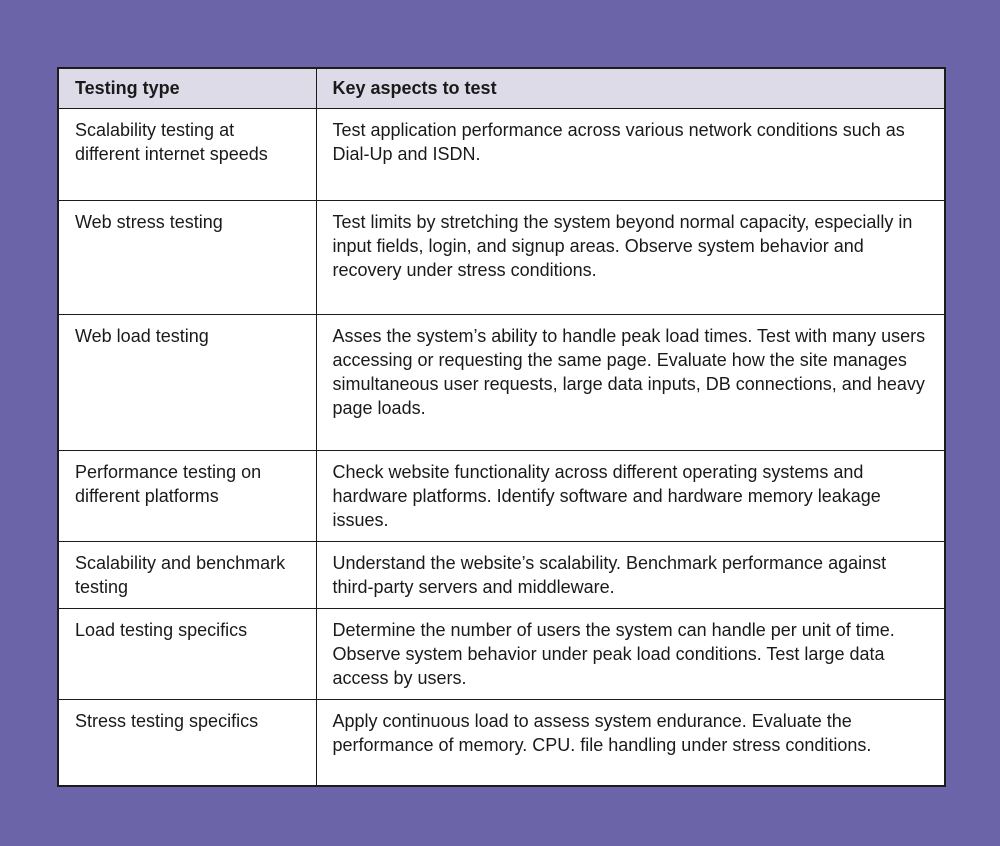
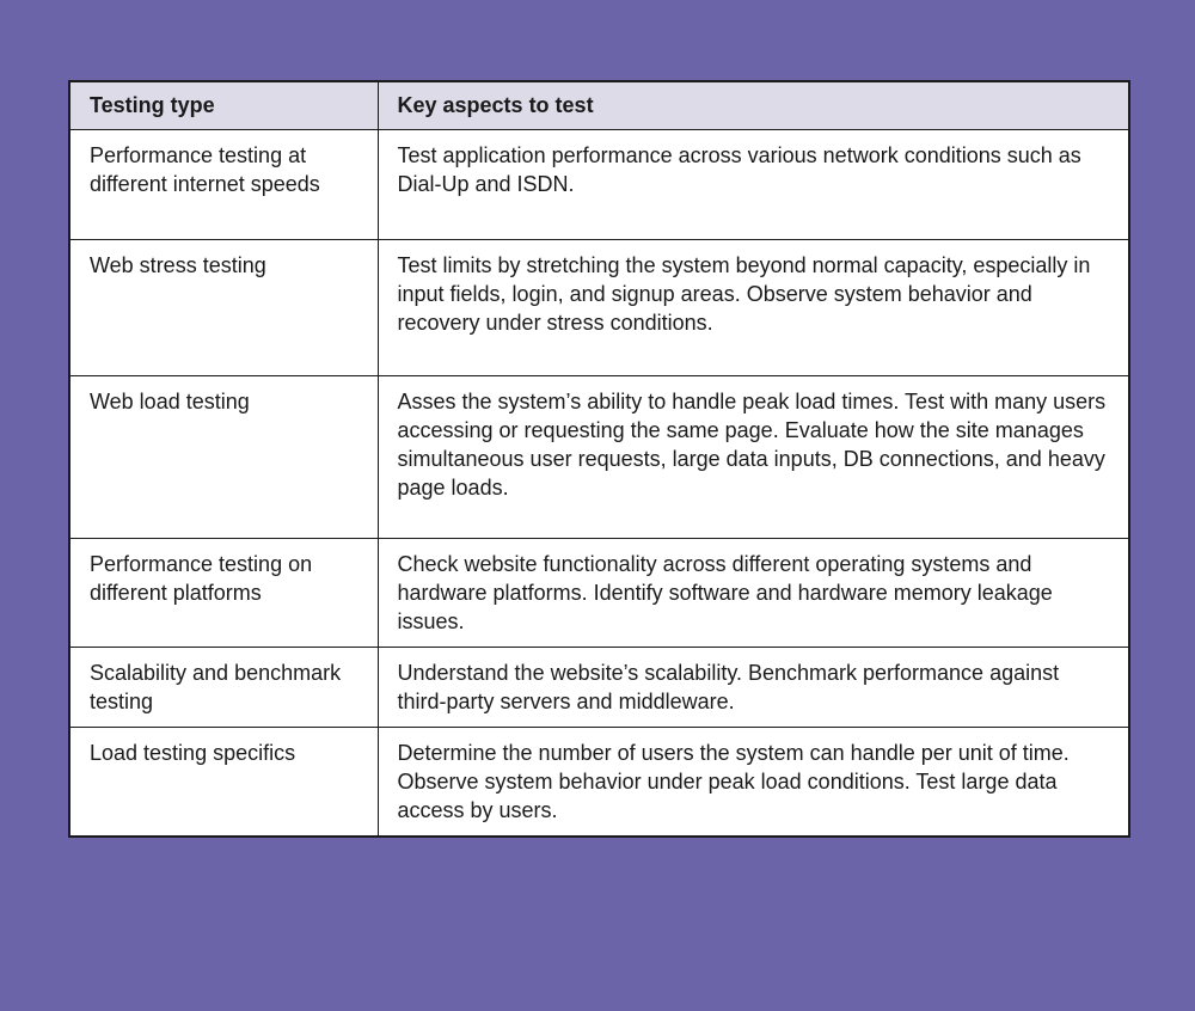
  Testing type	Key aspects to test
- Scalability testing at different internet speeds	Test application performance across various network conditions such as Dial-Up and ISDN.
+ Performance testing at different internet speeds	Test application performance across various network conditions such as Dial-Up and ISDN.
  Web stress testing	Test limits by stretching the system beyond normal capacity, especially in input fields, login, and signup areas. Observe system behavior and recovery under stress conditions.
  Web load testing	Asses the system’s ability to handle peak load times. Test with many users accessing or requesting the same page. Evaluate how the site manages simultaneous user requests, large data inputs, DB connections, and heavy page loads.
  Performance testing on different platforms	Check website functionality across different operating systems and hardware platforms. Identify software and hardware memory leakage issues.
  Scalability and benchmark testing	Understand the website’s scalability. Benchmark performance against third-party servers and middleware.
  Load testing specifics	Determine the number of users the system can handle per unit of time. Observe system behavior under peak load conditions. Test large data access by users.
- Stress testing specifics	Apply continuous load to assess system endurance. Evaluate the performance of memory. CPU. file handling under stress conditions.
